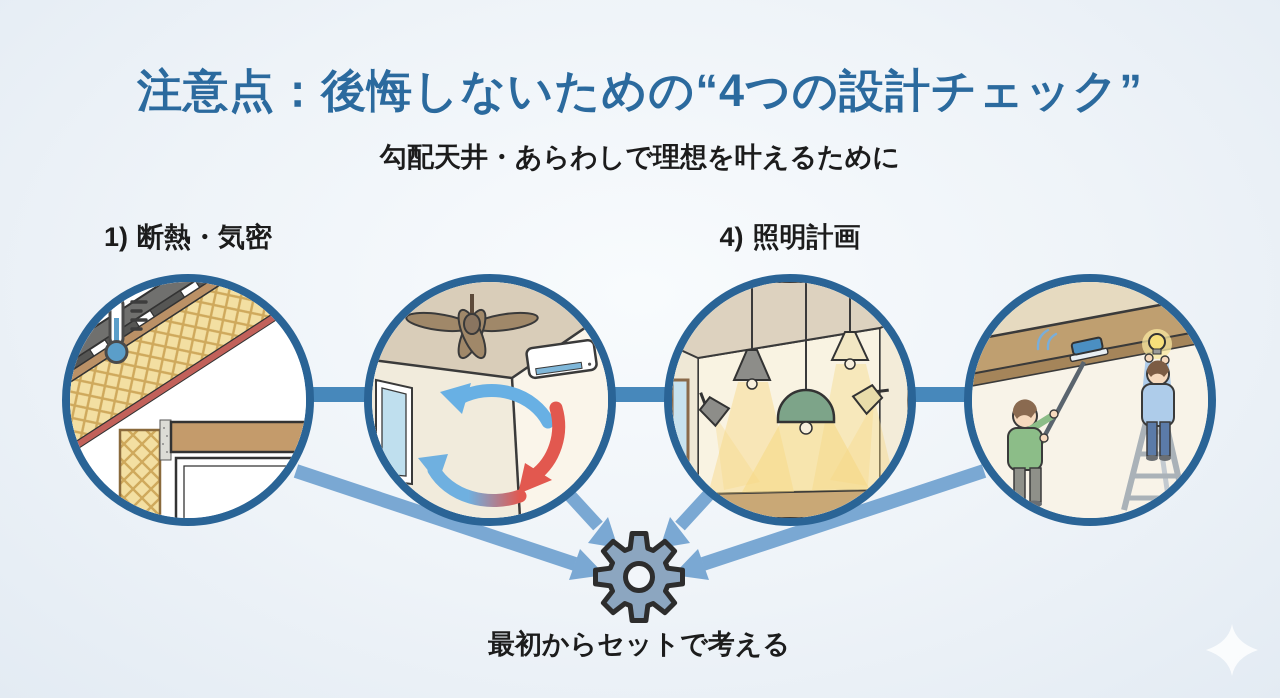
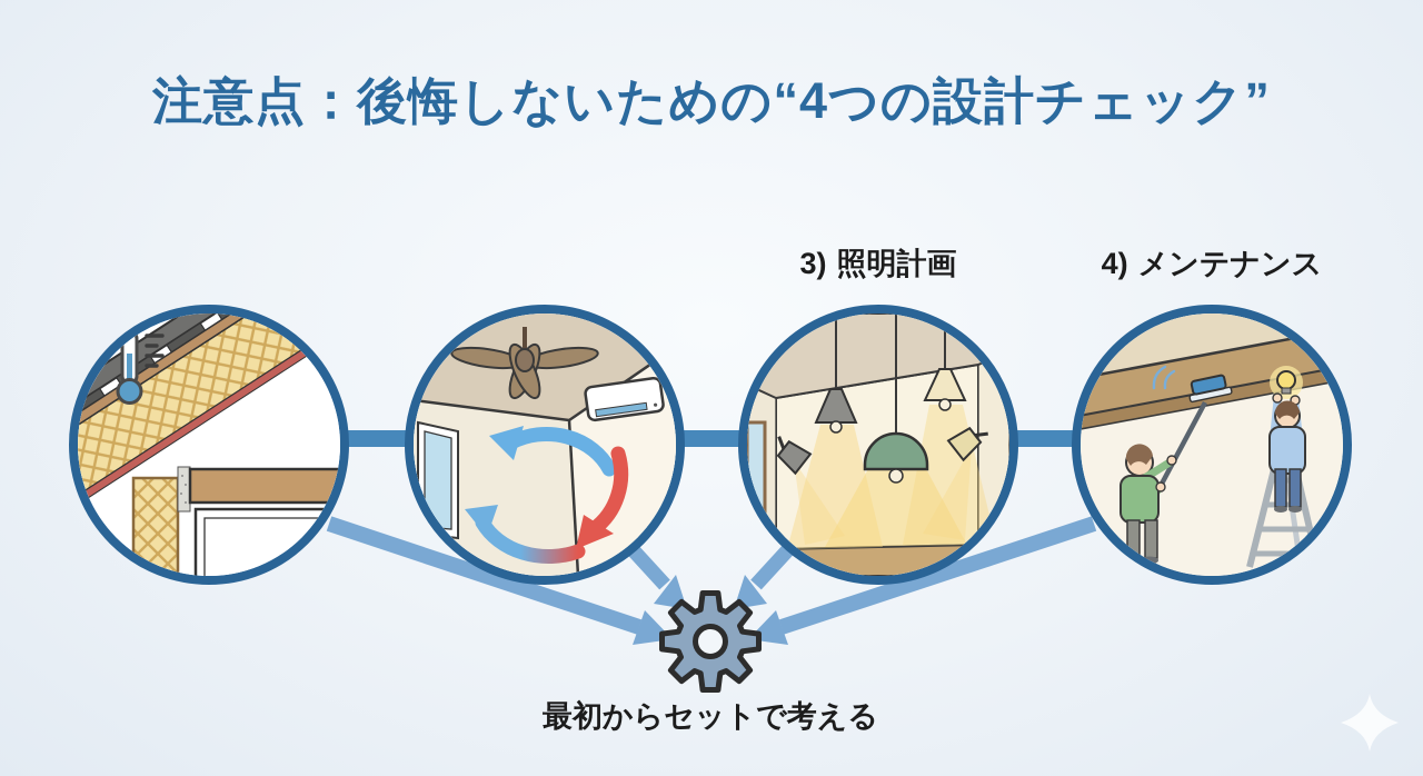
  注意点：後悔しないための“4つの設計チェック”
- 勾配天井・あらわしで理想を叶えるために
- 1) 断熱・気密
- 4) 照明計画
+ 3) 照明計画
+ 4) メンテナンス
  最初からセットで考える
